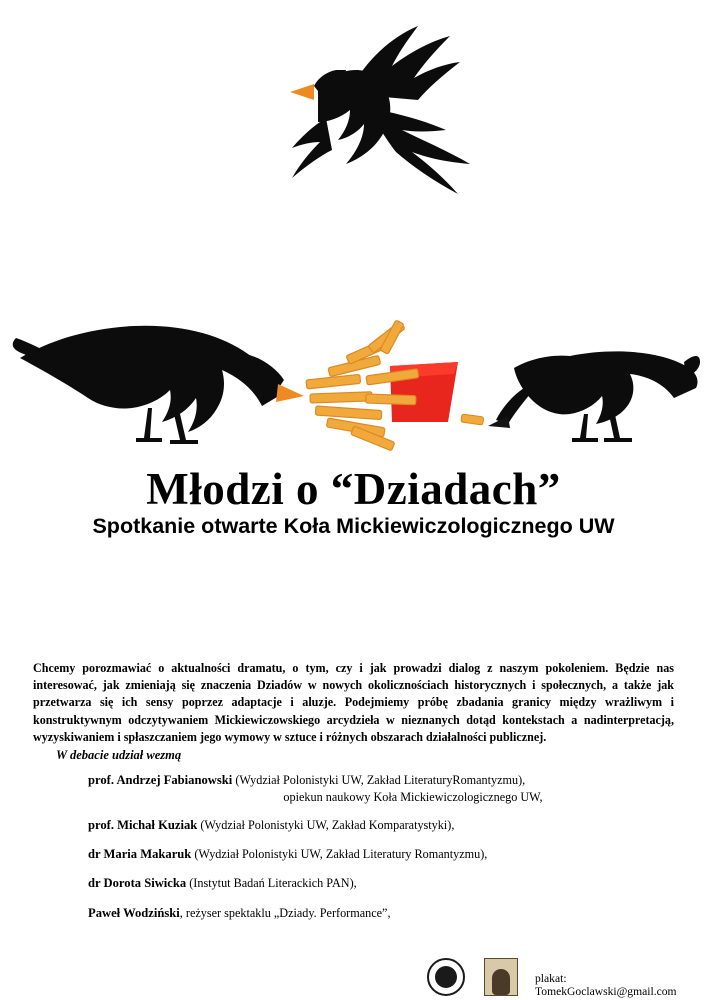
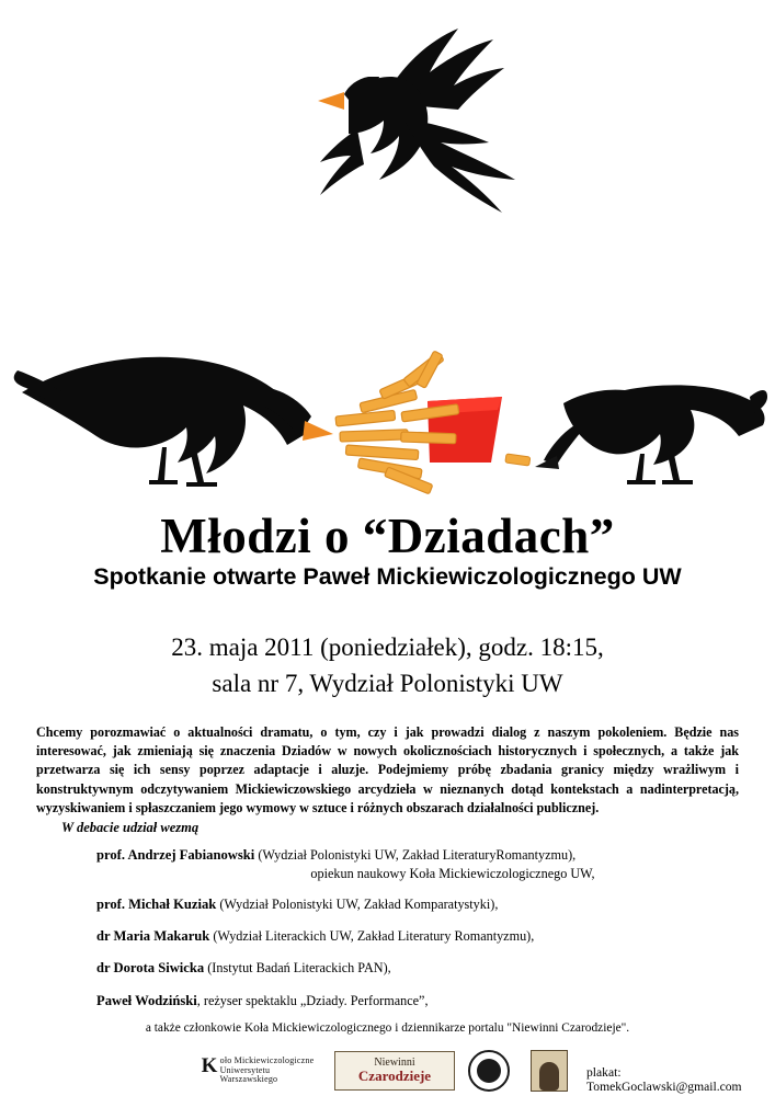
  Młodzi o “Dziadach”
- Spotkanie otwarte Koła Mickiewiczologicznego UW
+ Spotkanie otwarte Paweł Mickiewiczologicznego UW
+ 23. maja 2011 (poniedziałek), godz. 18:15,
+ sala nr 7, Wydział Polonistyki UW
  Chcemy porozmawiać o aktualności dramatu, o tym, czy i jak prowadzi dialog z naszym pokoleniem. Będzie nas interesować, jak zmieniają się znaczenia Dziadów w nowych okolicznościach historycznych i społecznych, a także jak przetwarza się ich sensy poprzez adaptacje i aluzje. Podejmiemy próbę zbadania granicy między wrażliwym i konstruktywnym odczytywaniem Mickiewiczowskiego arcydzieła w nieznanych dotąd kontekstach a nadinterpretacją, wyzyskiwaniem i spłaszczaniem jego wymowy w sztuce i różnych obszarach działalności publicznej.
  W debacie udział wezmą
  prof. Andrzej Fabianowski (Wydział Polonistyki UW, Zakład LiteraturyRomantyzmu),
  opiekun naukowy Koła Mickiewiczologicznego UW,
  prof. Michał Kuziak (Wydział Polonistyki UW, Zakład Komparatystyki),
- dr Maria Makaruk (Wydział Polonistyki UW, Zakład Literatury Romantyzmu),
+ dr Maria Makaruk (Wydział Literackich UW, Zakład Literatury Romantyzmu),
  dr Dorota Siwicka (Instytut Badań Literackich PAN),
  Paweł Wodziński, reżyser spektaklu „Dziady. Performance”,
+ a także członkowie Koła Mickiewiczologicznego i dziennikarze portalu "Niewinni Czarodzieje".
+ K
+ oło Mickiewiczologiczne
+ Uniwersytetu Warszawskiego
+ Niewinni
+ Czarodzieje
  plakat: TomekGoclawski@gmail.com
